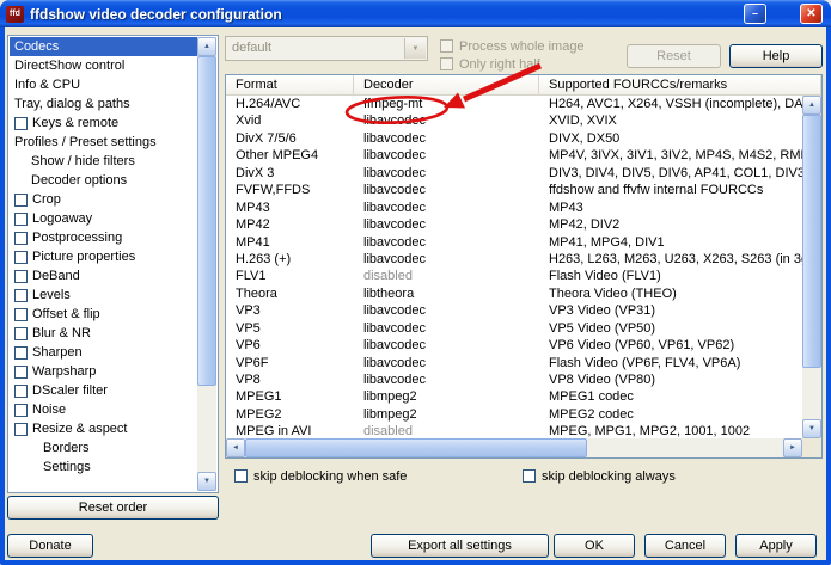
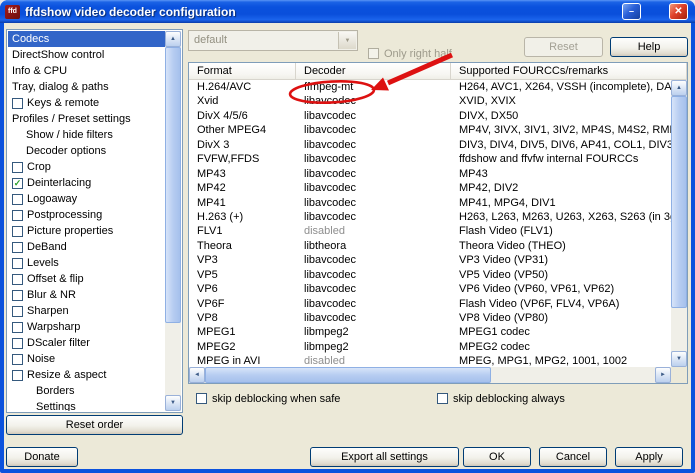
  ffdshow video decoder configuration
  –
  ✕
  Codecs
  DirectShow control
  Info & CPU
  Tray, dialog & paths
  Keys & remote
  Profiles / Preset settings
  Show / hide filters
  Decoder options
  Crop
+ ✓
+ Deinterlacing
  Logoaway
  Postprocessing
  Picture properties
  DeBand
  Levels
  Offset & flip
  Blur & NR
  Sharpen
  Warpsharp
  DScaler filter
  Noise
  Resize & aspect
  Borders
  Settings
  Reset order
  default
- Process whole image
  Only right hal
  Reset
  Help
  Format
  Decoder
  Supported FOURCCs/remarks
  H.264/AVC
  ffmpeg-mt
  H264, AVC1, X264, VSSH (incomplete), DA
  Xvid
  XVID, XVIX
- DivX 7/5/6
+ DivX 4/5/6
  libavcodec
  DIVX, DX50
  Other MPEG4
  libavcodec
  MP4V, 3IVX, 3IV1, 3IV2, MP4S, M4S2, RM
  DivX 3
  libavcodec
  DIV3, DIV4, DIV5, DIV6, AP41, COL1, DIV3
  FVFW,FFDS
  libavcodec
  ffdshow and ffvfw internal FOURCCs
  MP43
  libavcodec
  MP43
  MP42
  libavcodec
  MP42, DIV2
  MP41
  libavcodec
  MP41, MPG4, DIV1
  H.263 (+)
  libavcodec
  H263, L263, M263, U263, X263, S263 (in 3
  FLV1
  disabled
  Flash Video (FLV1)
  Theora
  libtheora
  Theora Video (THEO)
  VP3
  libavcodec
  VP3 Video (VP31)
  VP5
  libavcodec
  VP5 Video (VP50)
  VP6
  libavcodec
  VP6 Video (VP60, VP61, VP62)
  VP6F
  libavcodec
  Flash Video (VP6F, FLV4, VP6A)
  VP8
  libavcodec
  VP8 Video (VP80)
  MPEG1
  libmpeg2
  MPEG1 codec
  MPEG2
  libmpeg2
  MPEG2 codec
  MPEG in AVI
  disabled
  MPEG, MPG1, MPG2, 1001, 1002
  skip deblocking when safe
  skip deblocking always
  Donate
  Export all settings
  OK
  Cancel
  Apply
